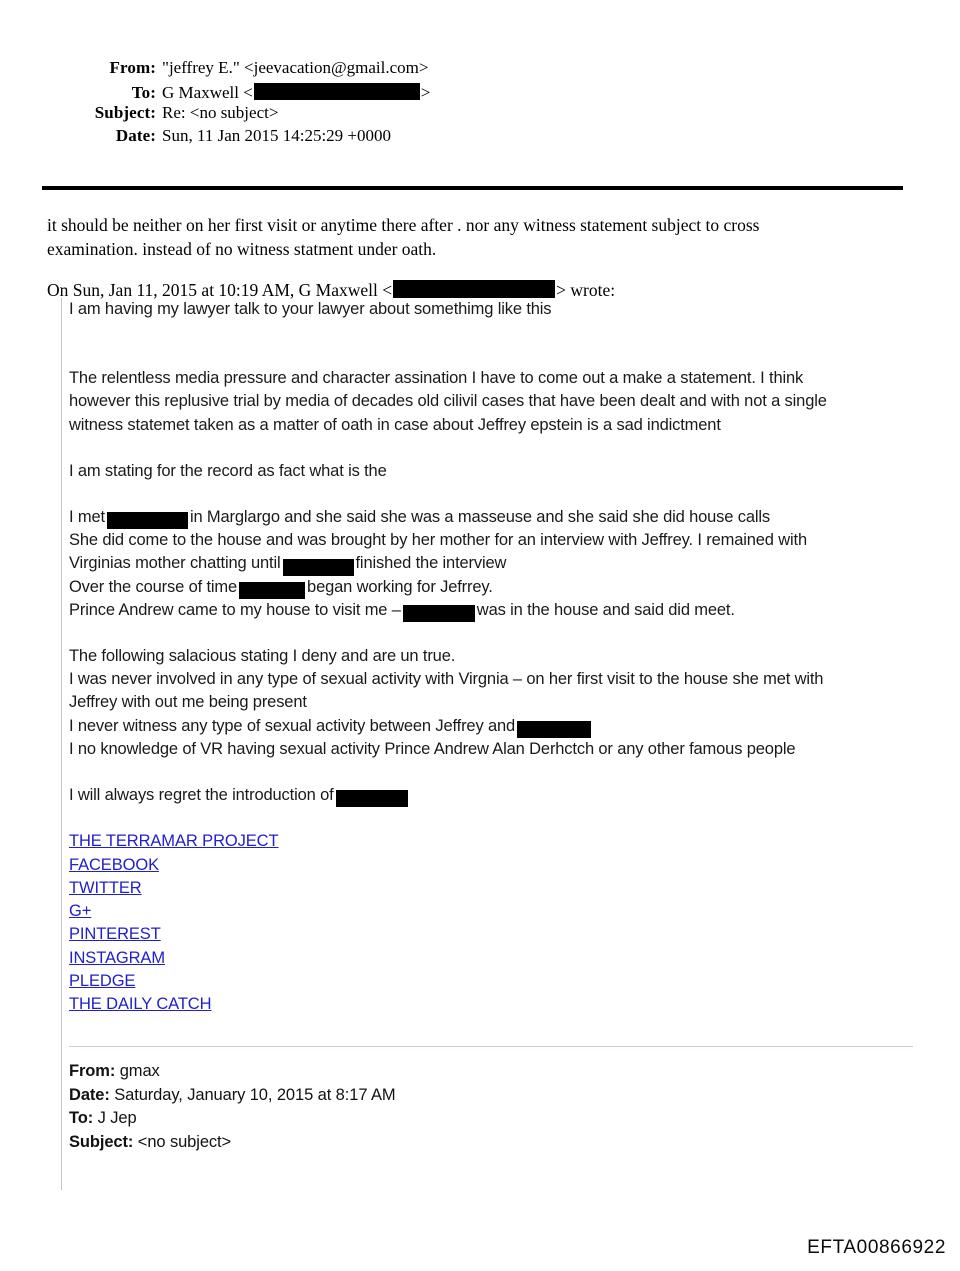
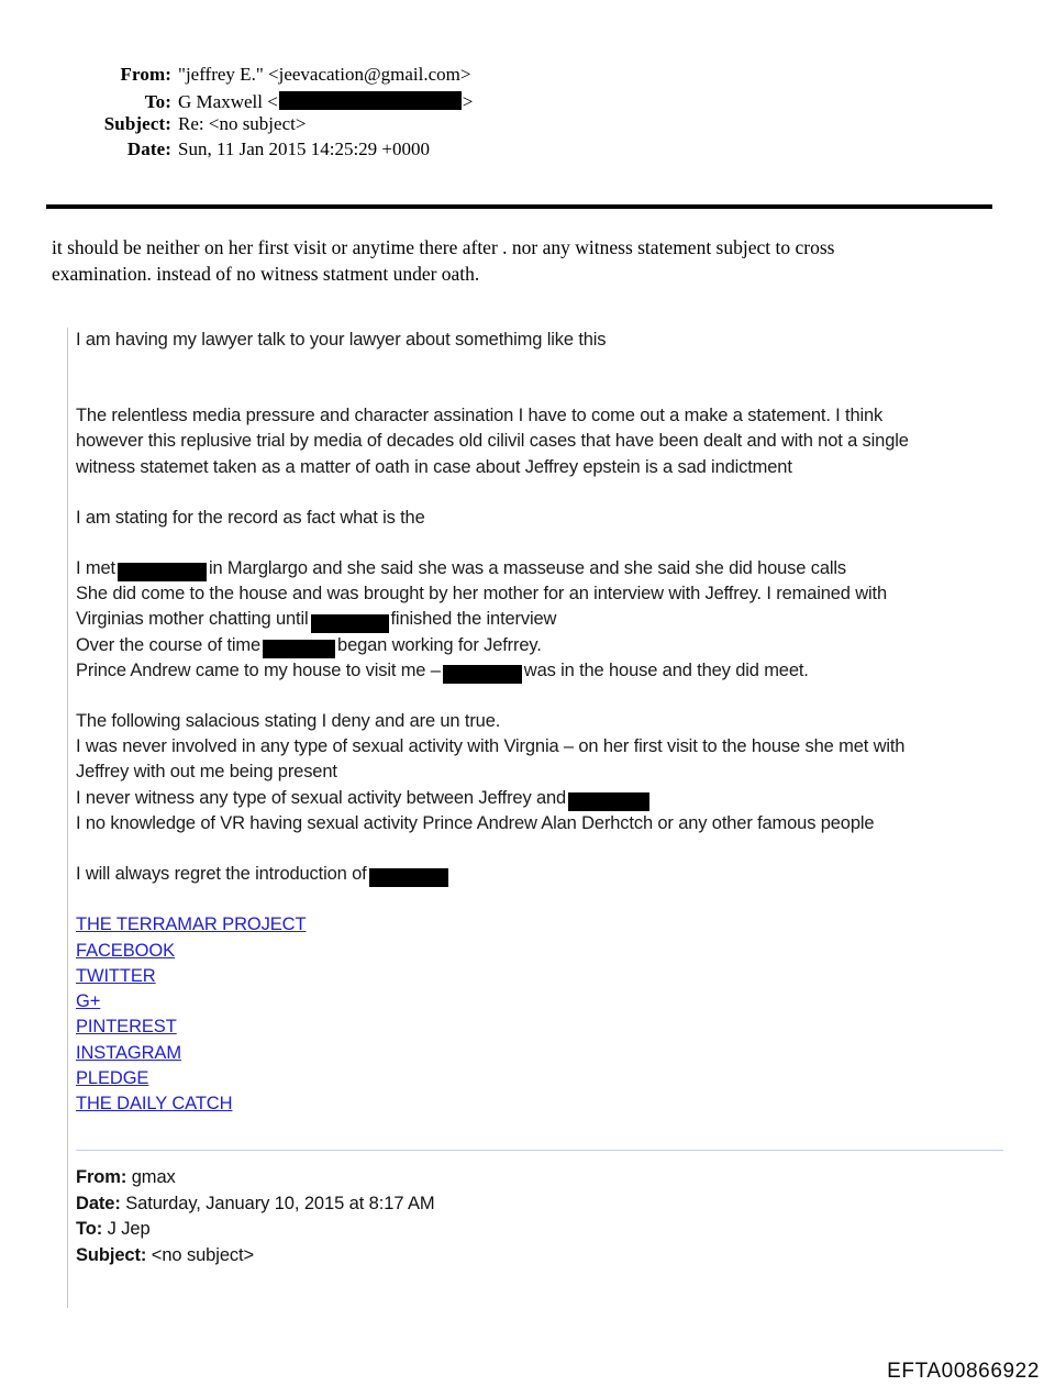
  From:
  "jeffrey E." <jeevacation@gmail.com>
  To:
  G Maxwell <
  >
  Subject:
  Re: <no subject>
  Date:
  Sun, 11 Jan 2015 14:25:29 +0000
  it should be neither on her first visit or anytime there after . nor any witness statement subject to cross
  examination. instead of no witness statment under oath.
- On Sun, Jan 11, 2015 at 10:19 AM, G Maxwell <
- > wrote:
  I am having my lawyer talk to your lawyer about somethimg like this
  The relentless media pressure and character assination I have to come out a make a statement. I think
  however this replusive trial by media of decades old cilivil cases that have been dealt and with not a single
  witness statemet taken as a matter of oath in case about Jeffrey epstein is a sad indictment
  I am stating for the record as fact what is the
  I met in Marglargo and she said she was a masseuse and she said she did house calls
  She did come to the house and was brought by her mother for an interview with Jeffrey. I remained with
  Virginias mother chatting until finished the interview
  Over the course of time began working for Jefrrey.
- Prince Andrew came to my house to visit me – was in the house and said did meet.
+ Prince Andrew came to my house to visit me – was in the house and they did meet.
  The following salacious stating I deny and are un true.
  I was never involved in any type of sexual activity with Virgnia – on her first visit to the house she met with
  Jeffrey with out me being present
  I never witness any type of sexual activity between Jeffrey and
  I no knowledge of VR having sexual activity Prince Andrew Alan Derhctch or any other famous people
  I will always regret the introduction of
  THE TERRAMAR PROJECT
  FACEBOOK
  TWITTER
  G+
  PINTEREST
  INSTAGRAM
  PLEDGE
  THE DAILY CATCH
  From: gmax
  Date: Saturday, January 10, 2015 at 8:17 AM
  To: J Jep
  Subject: <no subject>
  EFTA00866922
